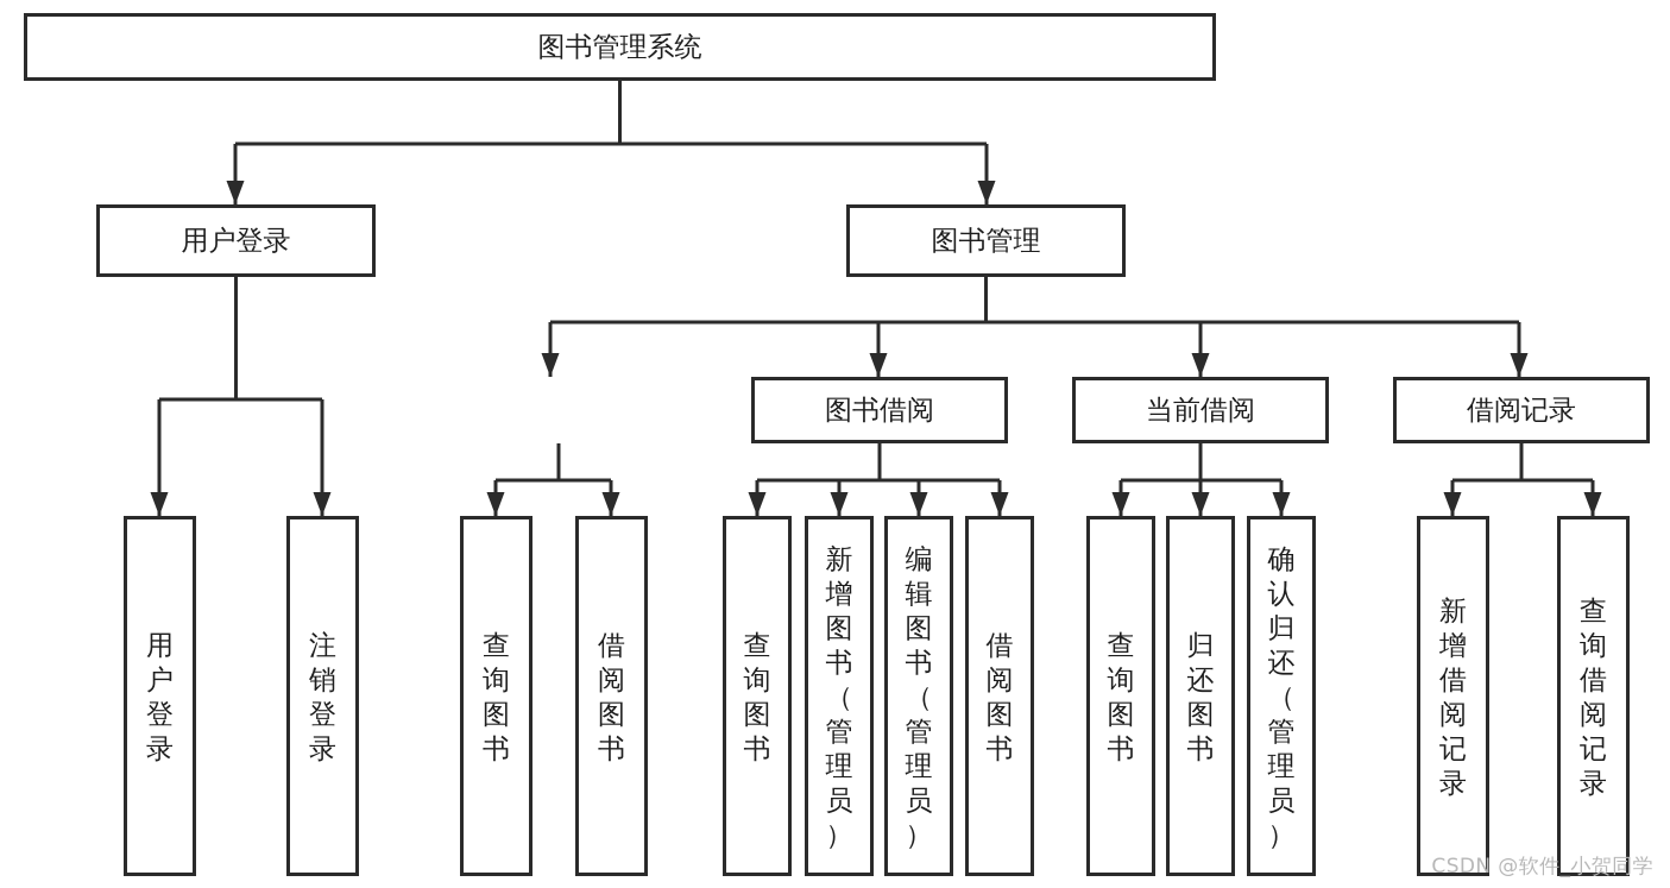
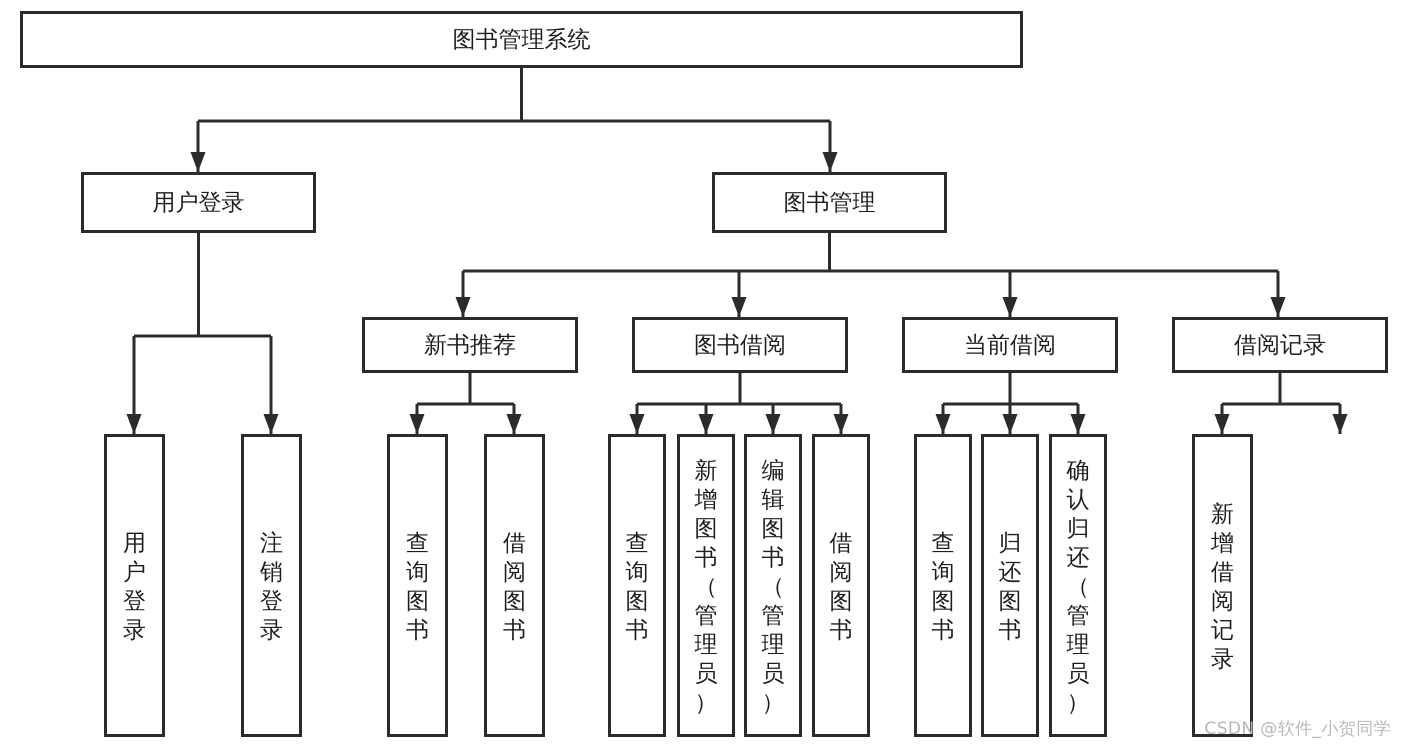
  图书管理系统
  用户登录
  图书管理
+ 新书推荐
  图书借阅
  当前借阅
  借阅记录
  用户登录
  注销登录
  查询图书
  借阅图书
  查询图书
  新增图书（管理员）
  编辑图书（管理员）
  借阅图书
  查询图书
  归还图书
  确认归还（管理员）
  新增借阅记录
- 查询借阅记录
  CSDN @软件_小贺同学
